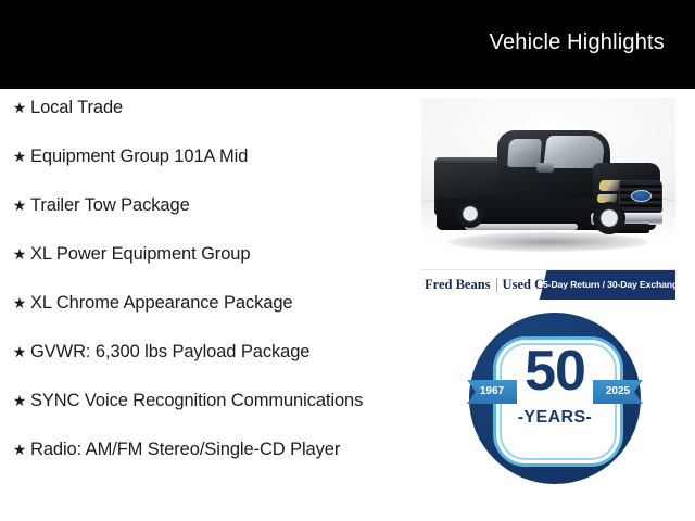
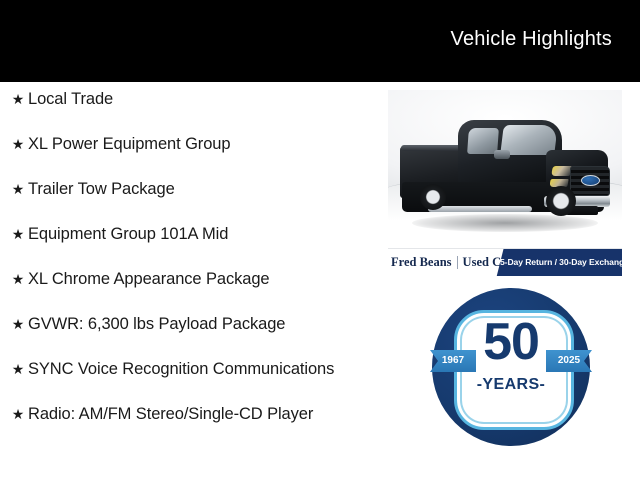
  Vehicle Highlights
  ★
  Local Trade
  ★
- Equipment Group 101A Mid
+ XL Power Equipment Group
  ★
  Trailer Tow Package
  ★
- XL Power Equipment Group
+ Equipment Group 101A Mid
  ★
  XL Chrome Appearance Package
  ★
  GVWR: 6,300 lbs Payload Package
  ★
  SYNC Voice Recognition Communications
  ★
  Radio: AM/FM Stereo/Single-CD Player
  Fred Beans
  5-Day Return / 30-Day Exchang
  50
  -YEARS-
  1967
  2025
